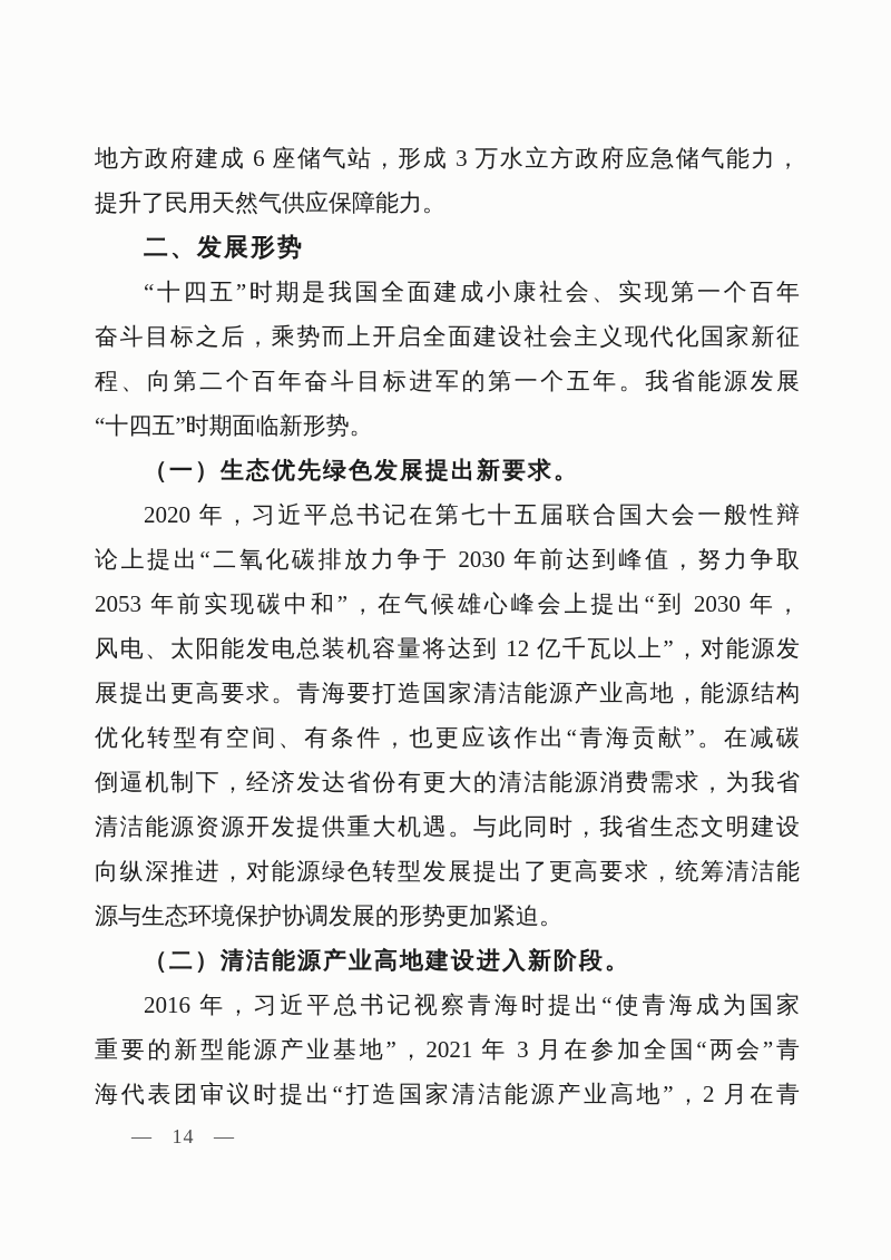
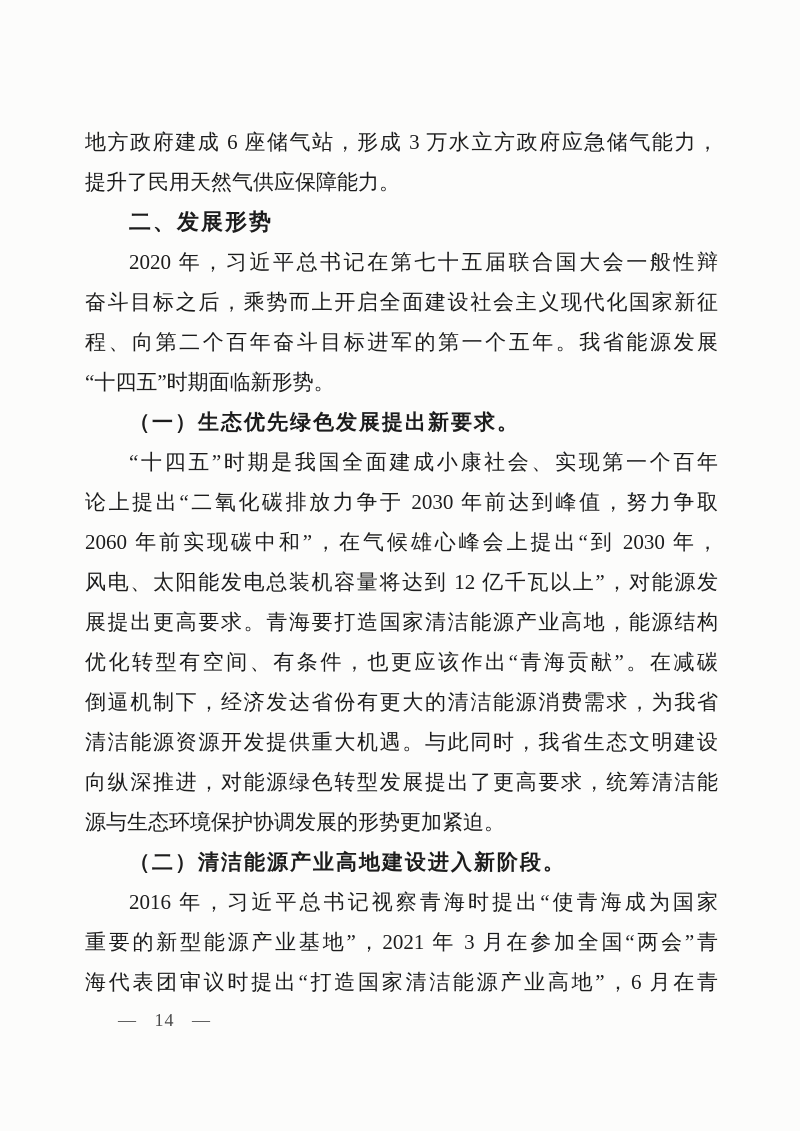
  地方政府建成 6 座储气站，形成 3 万水立方政府应急储气能力，
  提升了民用天然气供应保障能力。
  二、发展形势
- “十四五”时期是我国全面建成小康社会、实现第一个百年
+ 2020 年，习近平总书记在第七十五届联合国大会一般性辩
  奋斗目标之后，乘势而上开启全面建设社会主义现代化国家新征
  程、向第二个百年奋斗目标进军的第一个五年。我省能源发展
  “十四五”时期面临新形势。
  （一）生态优先绿色发展提出新要求。
- 2020 年，习近平总书记在第七十五届联合国大会一般性辩
+ “十四五”时期是我国全面建成小康社会、实现第一个百年
  论上提出“二氧化碳排放力争于 2030 年前达到峰值，努力争取
- 2053 年前实现碳中和”，在气候雄心峰会上提出“到 2030 年，
+ 2060 年前实现碳中和”，在气候雄心峰会上提出“到 2030 年，
  风电、太阳能发电总装机容量将达到 12 亿千瓦以上”，对能源发
  展提出更高要求。青海要打造国家清洁能源产业高地，能源结构
  优化转型有空间、有条件，也更应该作出“青海贡献”。在减碳
  倒逼机制下，经济发达省份有更大的清洁能源消费需求，为我省
  清洁能源资源开发提供重大机遇。与此同时，我省生态文明建设
  向纵深推进，对能源绿色转型发展提出了更高要求，统筹清洁能
  源与生态环境保护协调发展的形势更加紧迫。
  （二）清洁能源产业高地建设进入新阶段。
  2016 年，习近平总书记视察青海时提出“使青海成为国家
  重要的新型能源产业基地”，2021 年 3 月在参加全国“两会”青
- 海代表团审议时提出“打造国家清洁能源产业高地”，2 月在青
+ 海代表团审议时提出“打造国家清洁能源产业高地”，6 月在青
  — 14 —
